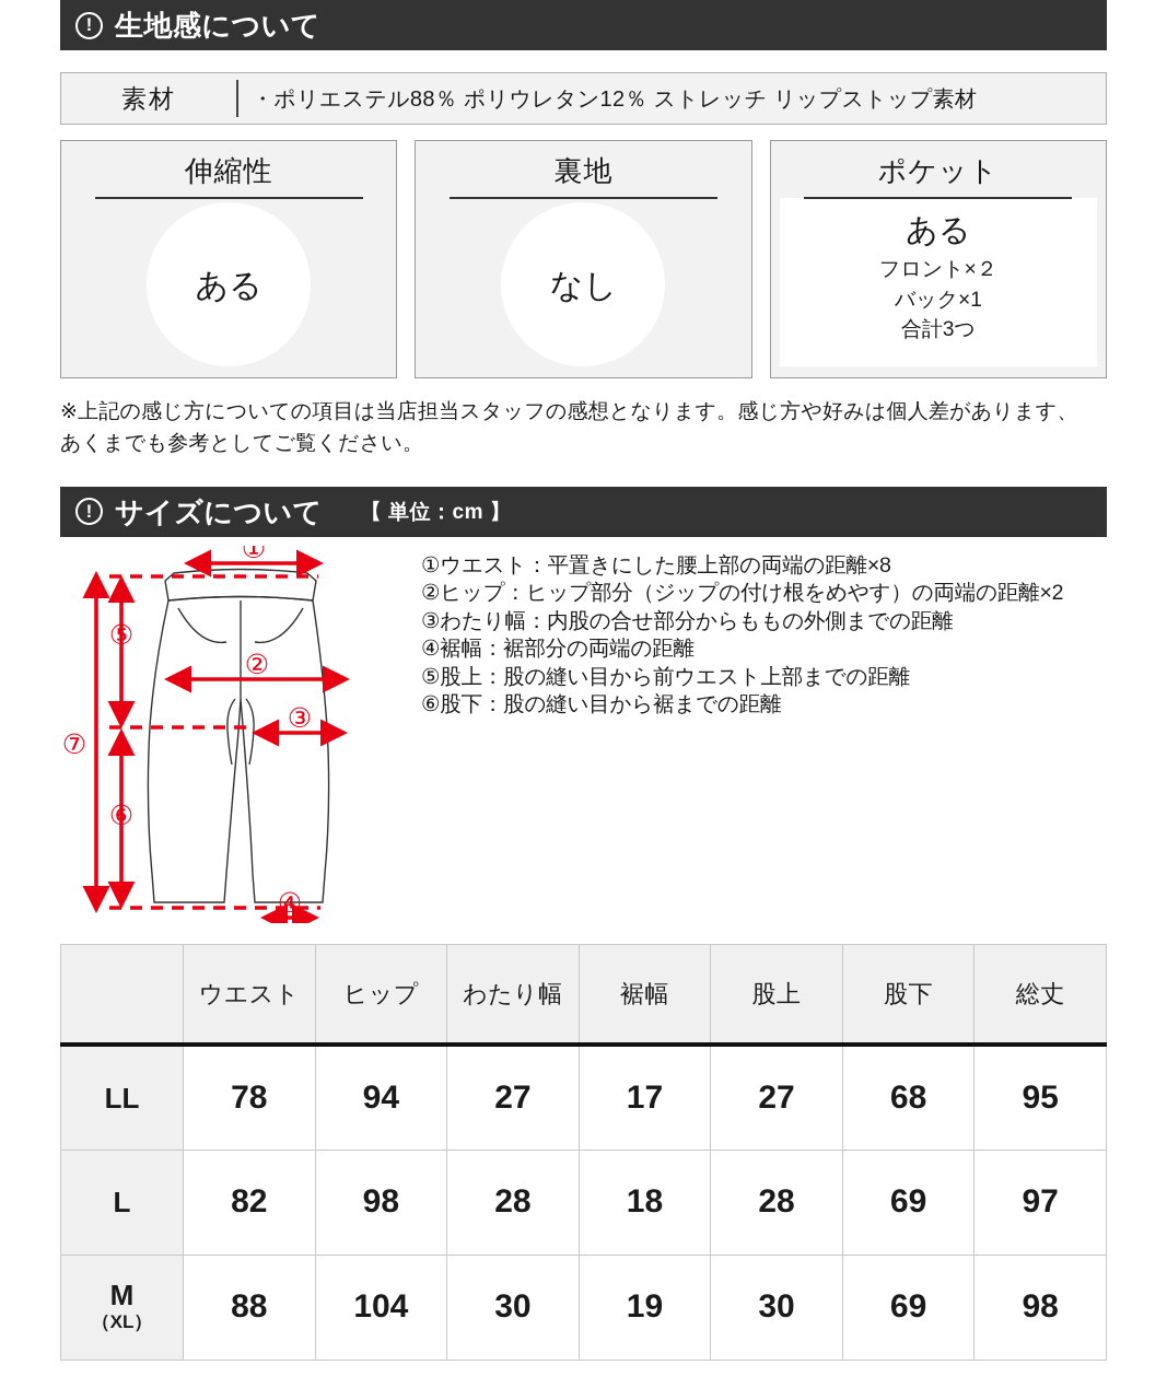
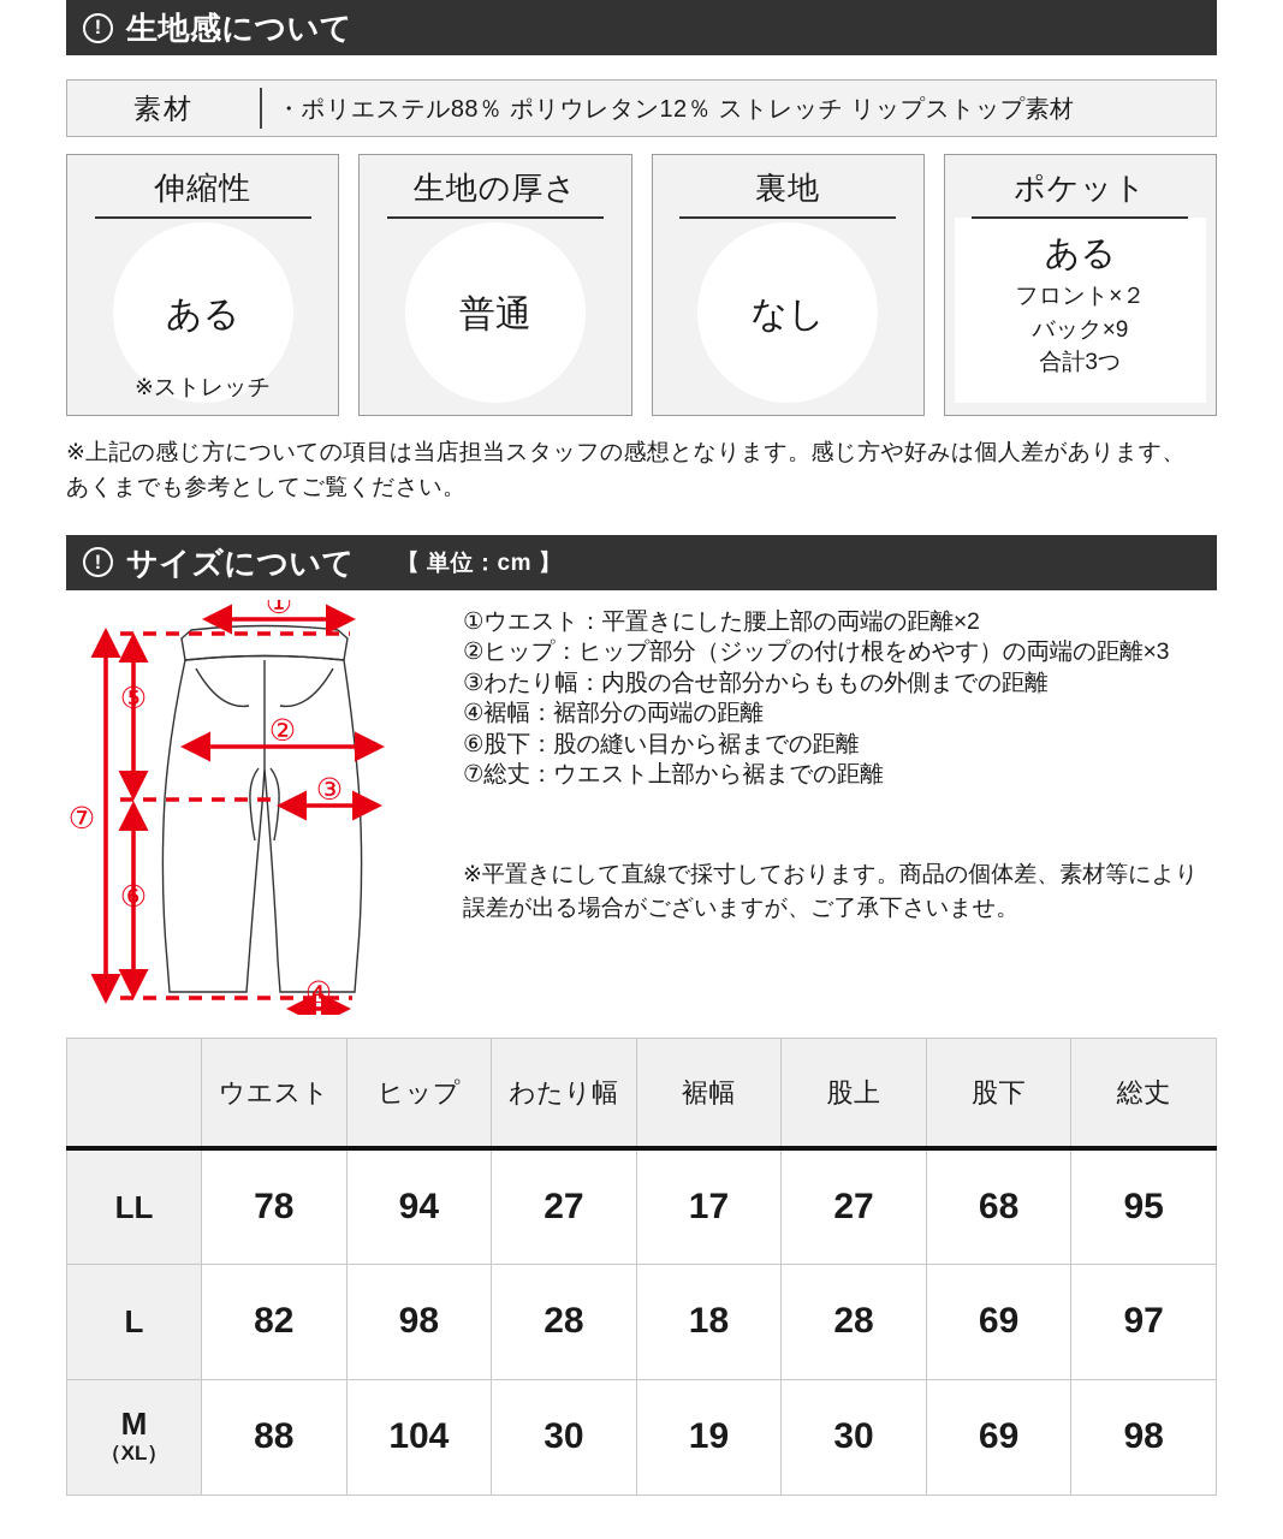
  !
  生地感について
  素材
  ・ポリエステル88％ ポリウレタン12％ ストレッチ リップストップ素材
  伸縮性
  ある
+ ※ストレッチ
+ 生地の厚さ
+ 普通
  裏地
  なし
  ポケット
  ある
  フロント×２
- バック×1
+ バック×9
  合計3つ
  ※上記の感じ方についての項目は当店担当スタッフの感想となります。感じ方や好みは個人差があります、
  あくまでも参考としてご覧ください。
  !
  サイズについて
  【 単位：cm 】
  ①
  ②
  ③
  ④
  ⑤
  ⑥
  ⑦
- ①ウエスト：平置きにした腰上部の両端の距離×8
+ ①ウエスト：平置きにした腰上部の両端の距離×2
- ②ヒップ：ヒップ部分（ジップの付け根をめやす）の両端の距離×2
+ ②ヒップ：ヒップ部分（ジップの付け根をめやす）の両端の距離×3
  ③わたり幅：内股の合せ部分からももの外側までの距離
  ④裾幅：裾部分の両端の距離
- ⑤股上：股の縫い目から前ウエスト上部までの距離
  ⑥股下：股の縫い目から裾までの距離
+ ⑦総丈：ウエスト上部から裾までの距離
+ ※平置きにして直線で採寸しております。商品の個体差、素材等により
+ 誤差が出る場合がございますが、ご了承下さいませ。
  	ウエスト	ヒップ	わたり幅	裾幅	股上	股下	総丈
  LL	78	94	27	17	27	68	95
  L	82	98	28	18	28	69	97
  M （XL）	88	104	30	19	30	69	98
